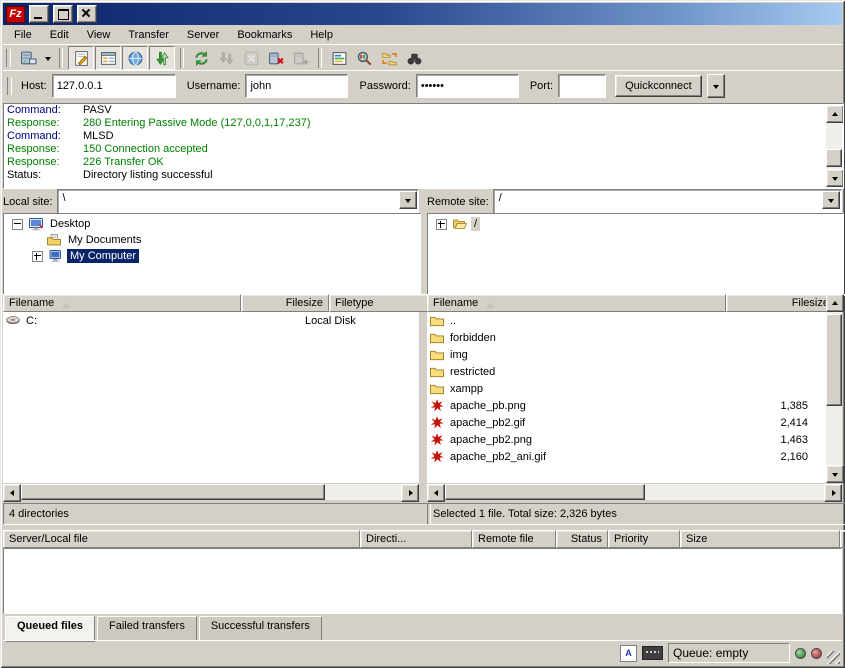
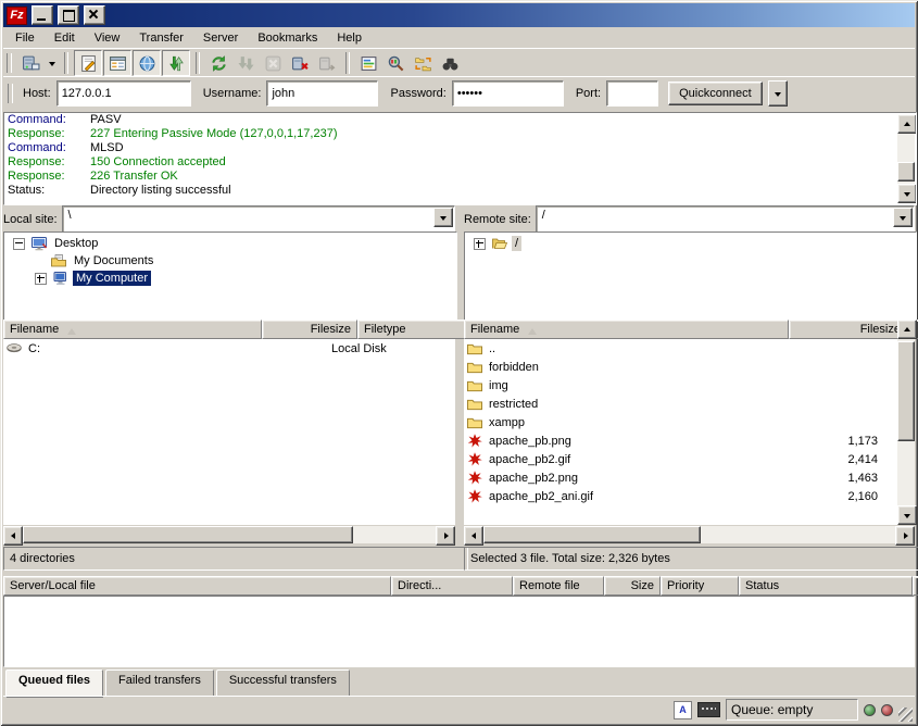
  Fz
  File
  Edit
  View
  Transfer
  Server
  Bookmarks
  Help
  Host:
  127.0.0.1
  Username:
  john
  Password:
  ••••••
  Port:
  Quickconnect
  Command:
  PASV
  Response:
- 280 Entering Passive Mode (127,0,0,1,17,237)
+ 227 Entering Passive Mode (127,0,0,1,17,237)
  Command:
  MLSD
  Response:
  150 Connection accepted
  Response:
  226 Transfer OK
  Status:
  Directory listing successful
  Local site:
  \
  Remote site:
  /
  Desktop
  My Documents
  My Computer
  /
  Filename
  Filesize
  Filetype
  C:
  Local Disk
  4 directories
  Filename
  Filesiz
  ..
  forbidden
  img
  restricted
  xampp
  apache_pb.png
- 1,385
+ 1,173
  apache_pb2.gif
  2,414
  apache_pb2.png
  1,463
  apache_pb2_ani.gif
  2,160
- Selected 1 file. Total size: 2,326 bytes
+ Selected 3 file. Total size: 2,326 bytes
  Server/Local file
  Directi...
  Remote file
- Status
+ Size
  Priority
- Size
+ Status
  Queued files
  Failed transfers
  Successful transfers
  A
  Queue: empty
